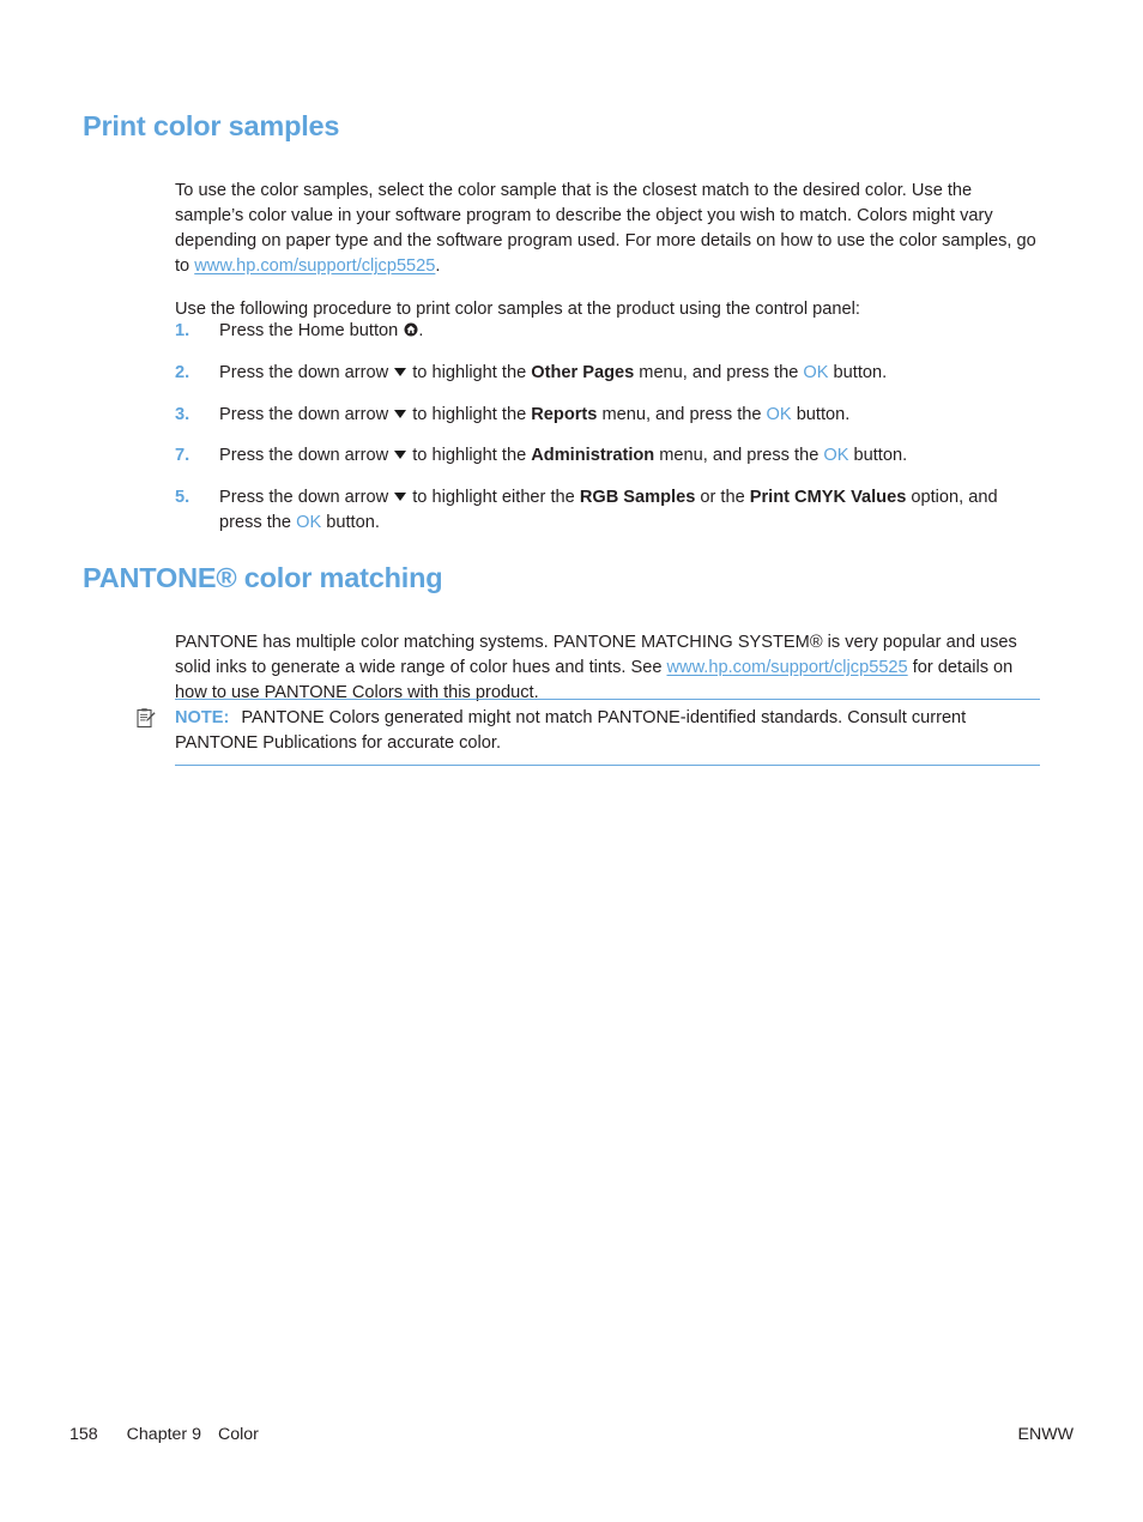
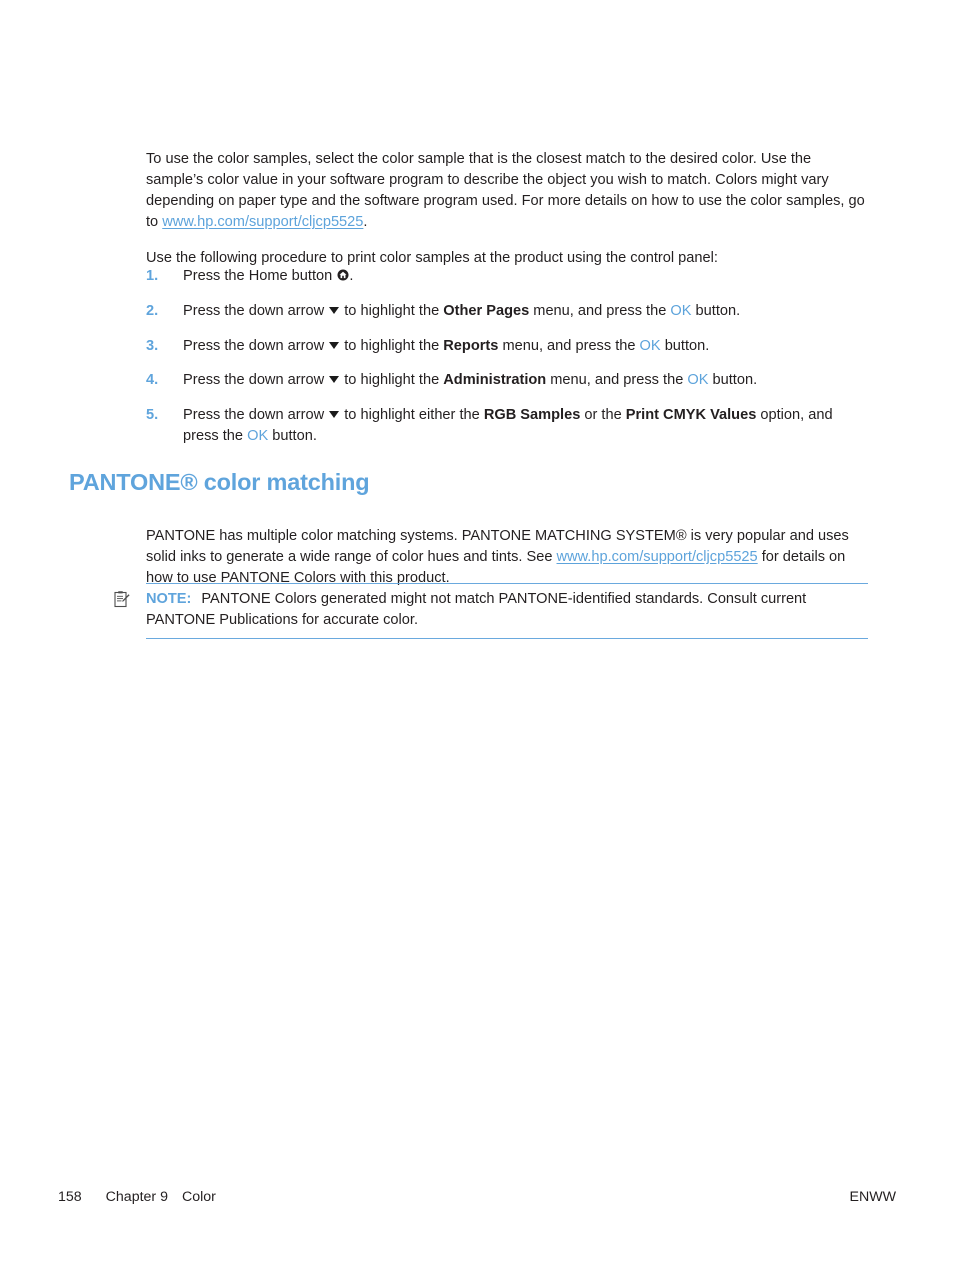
- Print color samples
  To use the color samples, select the color sample that is the closest match to the desired color. Use the sample’s color value in your software program to describe the object you wish to match. Colors might vary depending on paper type and the software program used. For more details on how to use the color samples, go to www.hp.com/support/cljcp5525.
  Use the following procedure to print color samples at the product using the control panel:
  1.
  Press the Home button .
  2.
  Press the down arrow to highlight the Other Pages menu, and press the OK button.
  3.
  Press the down arrow to highlight the Reports menu, and press the OK button.
- 7.
+ 4.
  Press the down arrow to highlight the Administration menu, and press the OK button.
  5.
  Press the down arrow to highlight either the RGB Samples or the Print CMYK Values option, and press the OK button.
  PANTONE® color matching
  PANTONE has multiple color matching systems. PANTONE MATCHING SYSTEM® is very popular and uses solid inks to generate a wide range of color hues and tints. See www.hp.com/support/cljcp5525 for details on how to use PANTONE Colors with this product.
  NOTE: PANTONE Colors generated might not match PANTONE-identified standards. Consult current PANTONE Publications for accurate color.
  158 Chapter 9 Color
  ENWW
